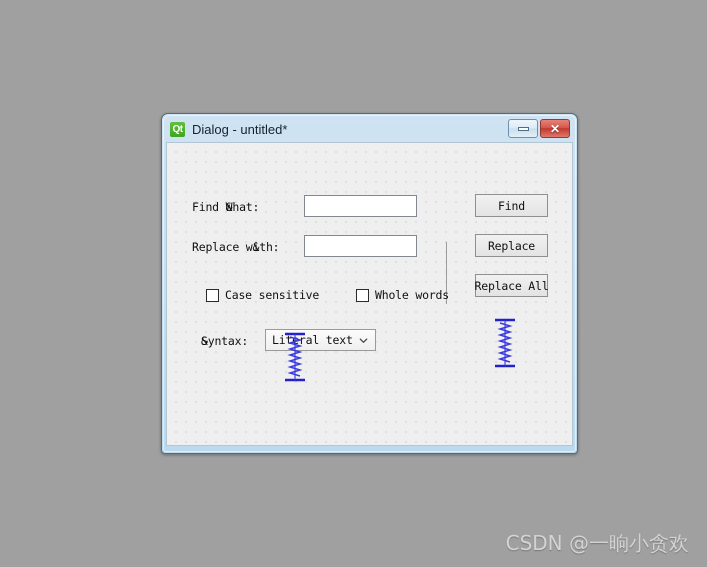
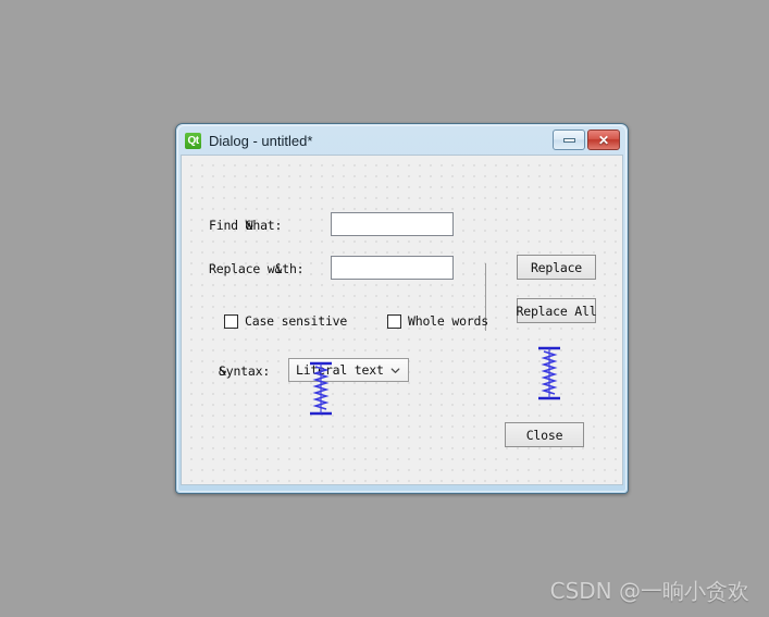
  Qt
  Dialog - untitled*
  ✕
  Find What:
  Replace with:
  Case sensitive
  Whole words
  Syntax:
  Lital text
- Find
  Replace
  Replace All
+ Close
  CSDN @一晌小贪欢
